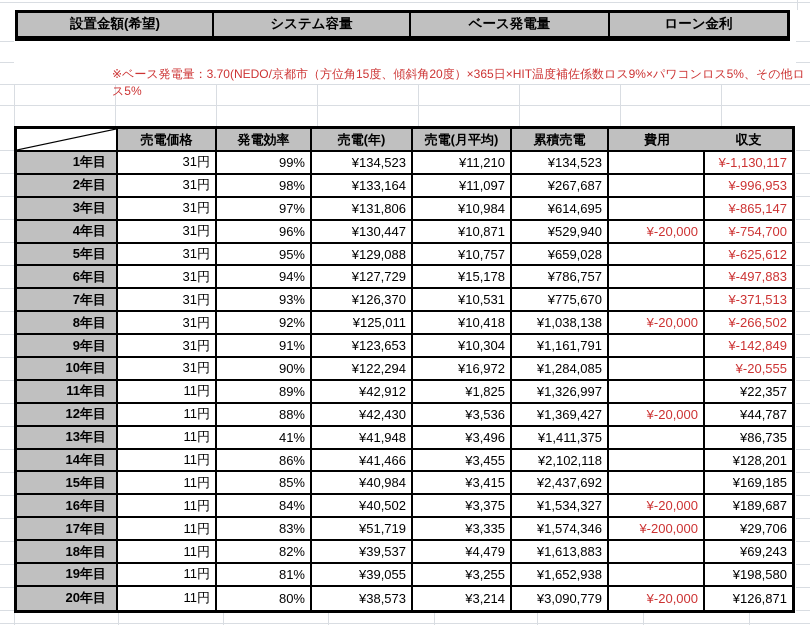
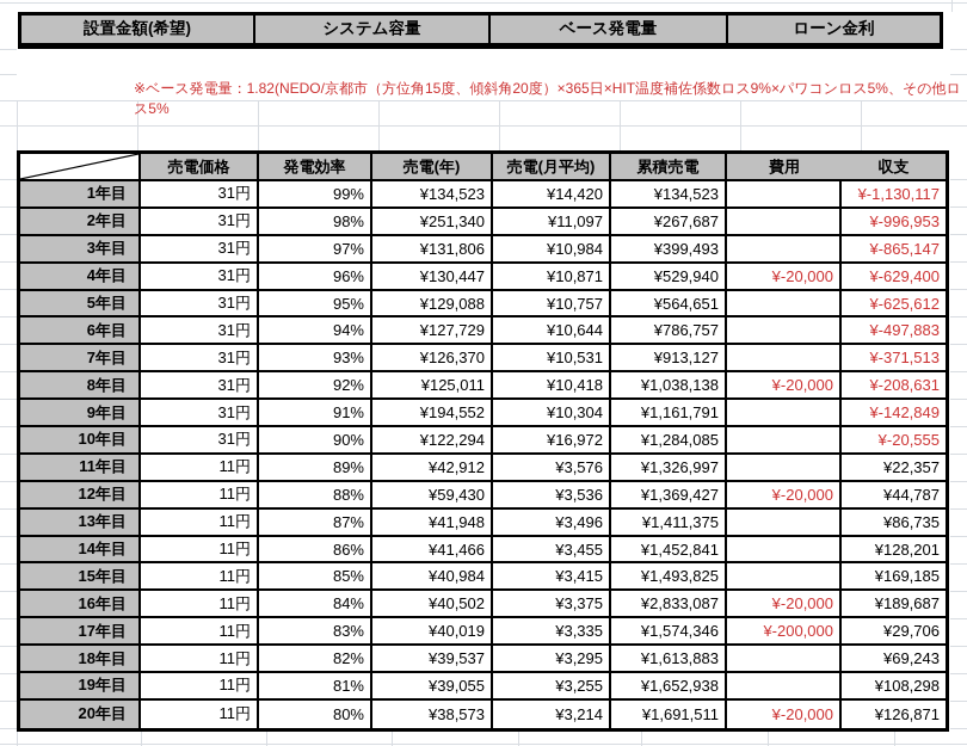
  設置金額(希望)	システム容量	ベース発電量	ローン金利
- ※ベース発電量：3.70(NEDO/京都市（方位角15度、傾斜角20度）×365日×HIT温度補佐係数ロス9%×パワコンロス5%、その他ロス5%
+ ※ベース発電量：1.82(NEDO/京都市（方位角15度、傾斜角20度）×365日×HIT温度補佐係数ロス9%×パワコンロス5%、その他ロス5%
  	売電価格	発電効率	売電(年)	売電(月平均)	累積売電	費用	収支
- 1年目	31円	99%	¥134,523	¥11,210	¥134,523		¥-1,130,117
+ 1年目	31円	99%	¥134,523	¥14,420	¥134,523		¥-1,130,117
- 2年目	31円	98%	¥133,164	¥11,097	¥267,687		¥-996,953
+ 2年目	31円	98%	¥251,340	¥11,097	¥267,687		¥-996,953
- 3年目	31円	97%	¥131,806	¥10,984	¥614,695		¥-865,147
+ 3年目	31円	97%	¥131,806	¥10,984	¥399,493		¥-865,147
- 4年目	31円	96%	¥130,447	¥10,871	¥529,940	¥-20,000	¥-754,700
+ 4年目	31円	96%	¥130,447	¥10,871	¥529,940	¥-20,000	¥-629,400
- 5年目	31円	95%	¥129,088	¥10,757	¥659,028		¥-625,612
+ 5年目	31円	95%	¥129,088	¥10,757	¥564,651		¥-625,612
- 6年目	31円	94%	¥127,729	¥15,178	¥786,757		¥-497,883
+ 6年目	31円	94%	¥127,729	¥10,644	¥786,757		¥-497,883
- 7年目	31円	93%	¥126,370	¥10,531	¥775,670		¥-371,513
+ 7年目	31円	93%	¥126,370	¥10,531	¥913,127		¥-371,513
- 8年目	31円	92%	¥125,011	¥10,418	¥1,038,138	¥-20,000	¥-266,502
+ 8年目	31円	92%	¥125,011	¥10,418	¥1,038,138	¥-20,000	¥-208,631
- 9年目	31円	91%	¥123,653	¥10,304	¥1,161,791		¥-142,849
+ 9年目	31円	91%	¥194,552	¥10,304	¥1,161,791		¥-142,849
  10年目	31円	90%	¥122,294	¥16,972	¥1,284,085		¥-20,555
- 11年目	11円	89%	¥42,912	¥1,825	¥1,326,997		¥22,357
+ 11年目	11円	89%	¥42,912	¥3,576	¥1,326,997		¥22,357
- 12年目	11円	88%	¥42,430	¥3,536	¥1,369,427	¥-20,000	¥44,787
+ 12年目	11円	88%	¥59,430	¥3,536	¥1,369,427	¥-20,000	¥44,787
- 13年目	11円	41%	¥41,948	¥3,496	¥1,411,375		¥86,735
+ 13年目	11円	87%	¥41,948	¥3,496	¥1,411,375		¥86,735
- 14年目	11円	86%	¥41,466	¥3,455	¥2,102,118		¥128,201
+ 14年目	11円	86%	¥41,466	¥3,455	¥1,452,841		¥128,201
- 15年目	11円	85%	¥40,984	¥3,415	¥2,437,692		¥169,185
+ 15年目	11円	85%	¥40,984	¥3,415	¥1,493,825		¥169,185
- 16年目	11円	84%	¥40,502	¥3,375	¥1,534,327	¥-20,000	¥189,687
+ 16年目	11円	84%	¥40,502	¥3,375	¥2,833,087	¥-20,000	¥189,687
- 17年目	11円	83%	¥51,719	¥3,335	¥1,574,346	¥-200,000	¥29,706
+ 17年目	11円	83%	¥40,019	¥3,335	¥1,574,346	¥-200,000	¥29,706
- 18年目	11円	82%	¥39,537	¥4,479	¥1,613,883		¥69,243
+ 18年目	11円	82%	¥39,537	¥3,295	¥1,613,883		¥69,243
- 19年目	11円	81%	¥39,055	¥3,255	¥1,652,938		¥198,580
+ 19年目	11円	81%	¥39,055	¥3,255	¥1,652,938		¥108,298
- 20年目	11円	80%	¥38,573	¥3,214	¥3,090,779	¥-20,000	¥126,871
+ 20年目	11円	80%	¥38,573	¥3,214	¥1,691,511	¥-20,000	¥126,871
